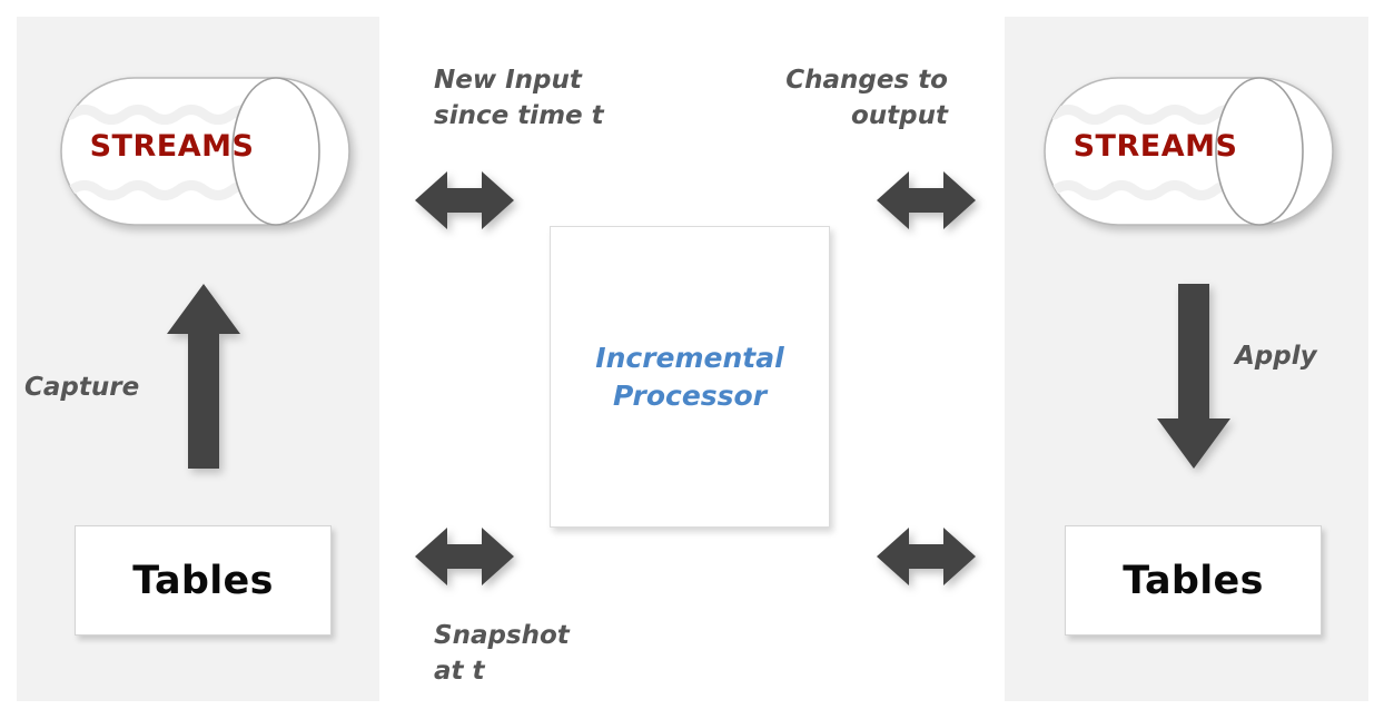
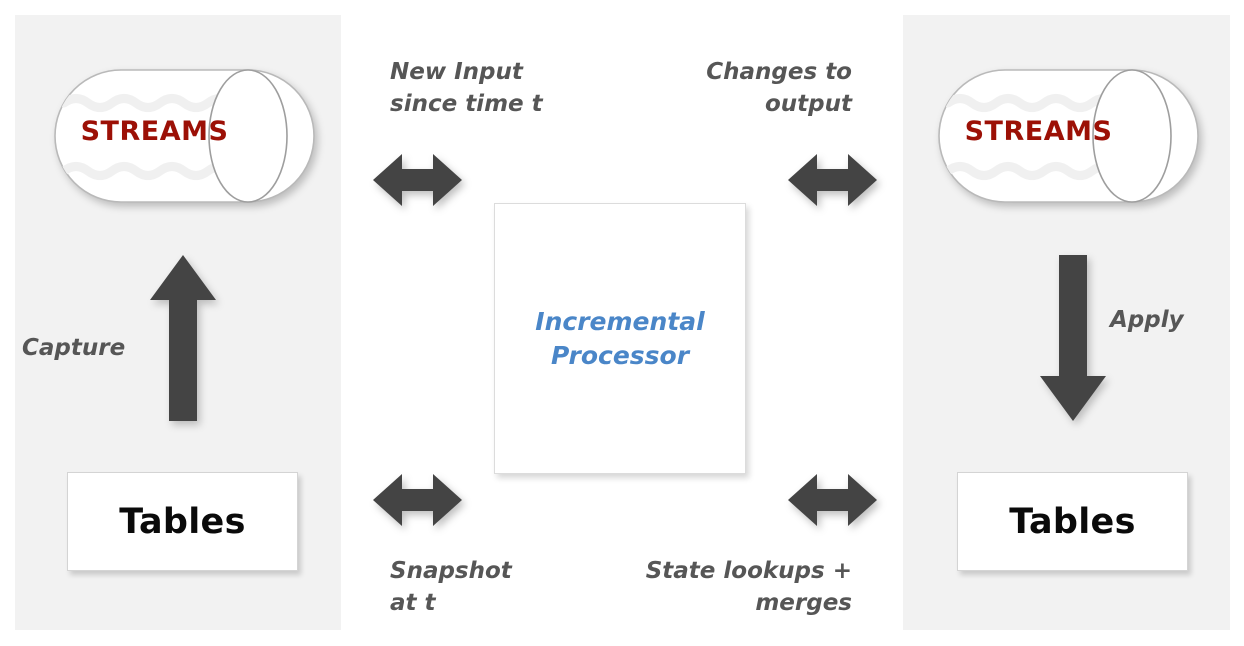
  STREAMS
  Capture
  Tables
  New Input
  since time t
  Changes to
  output
  Incremental Processor
  Snapshot
  at t
+ State lookups +
+ merges
  STREAMS
  Apply
  Tables
